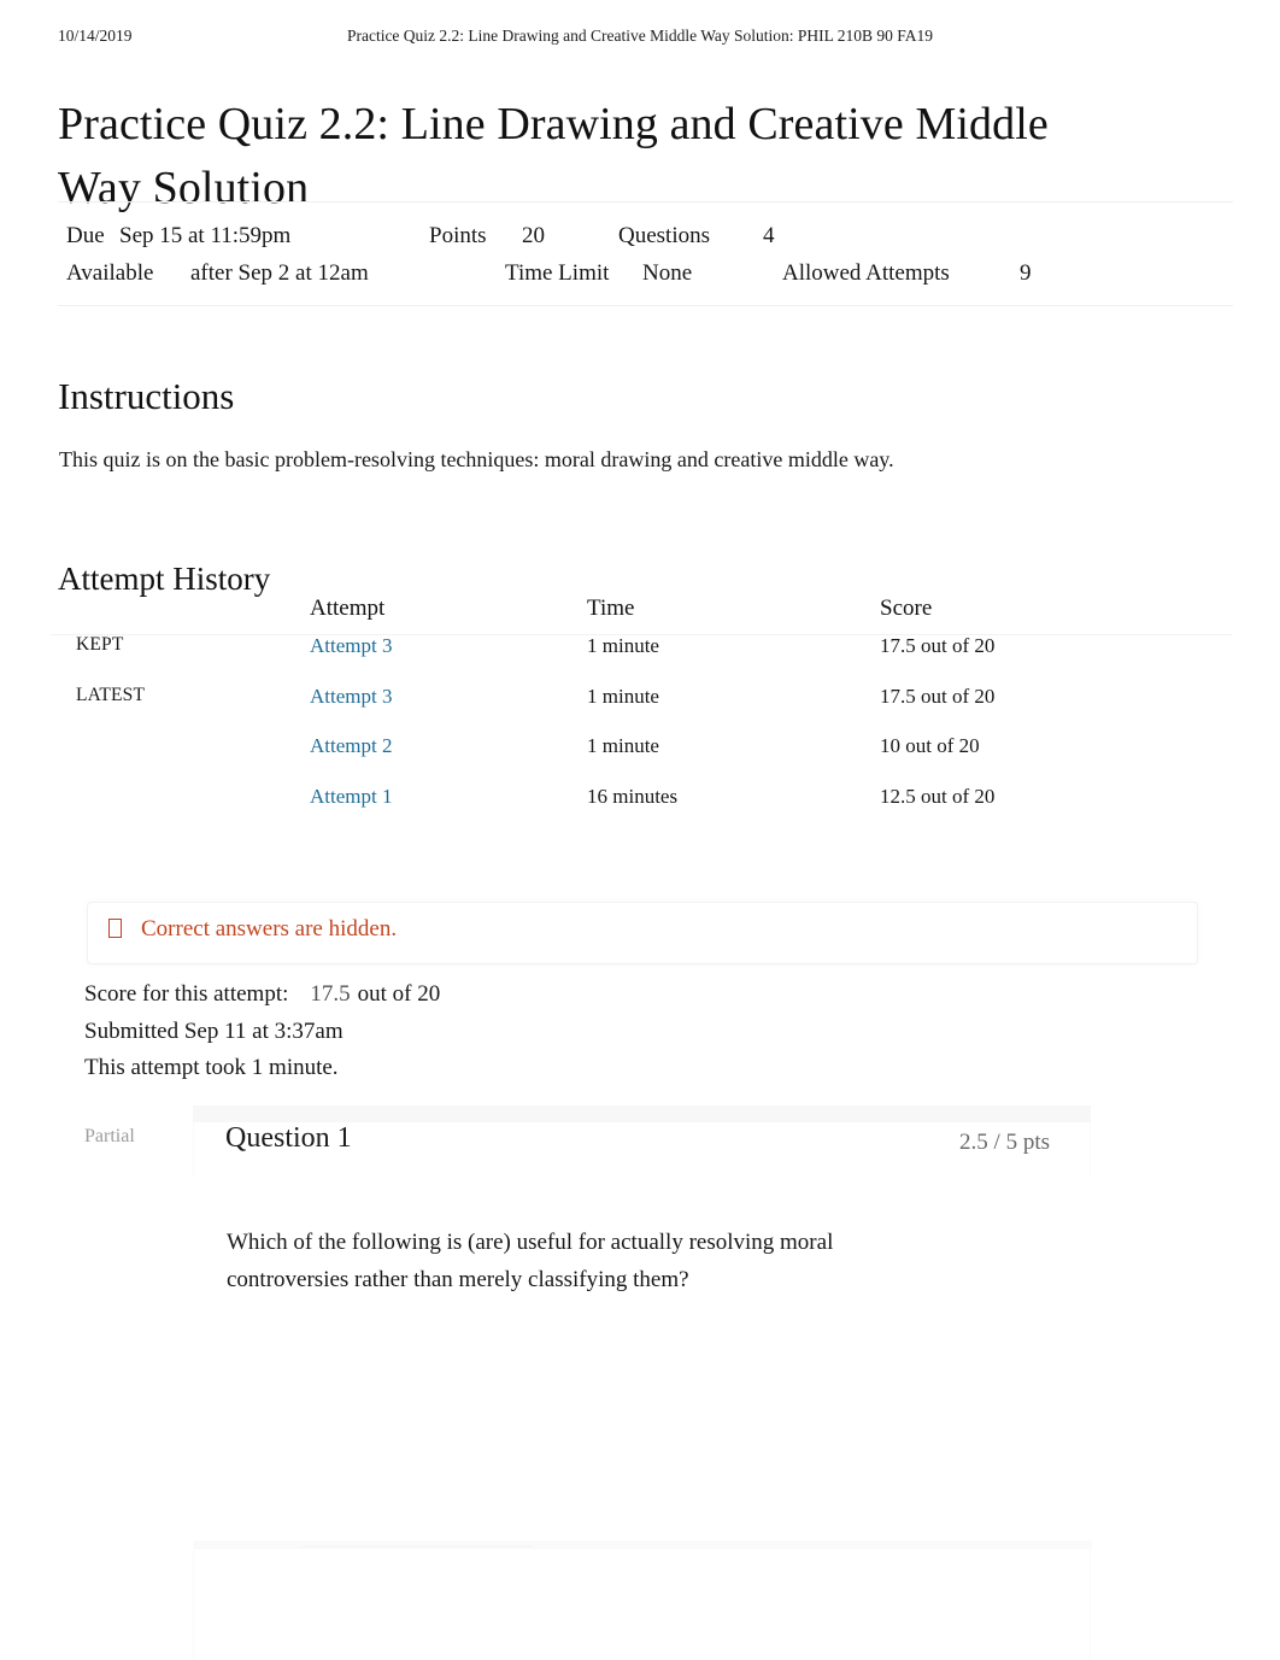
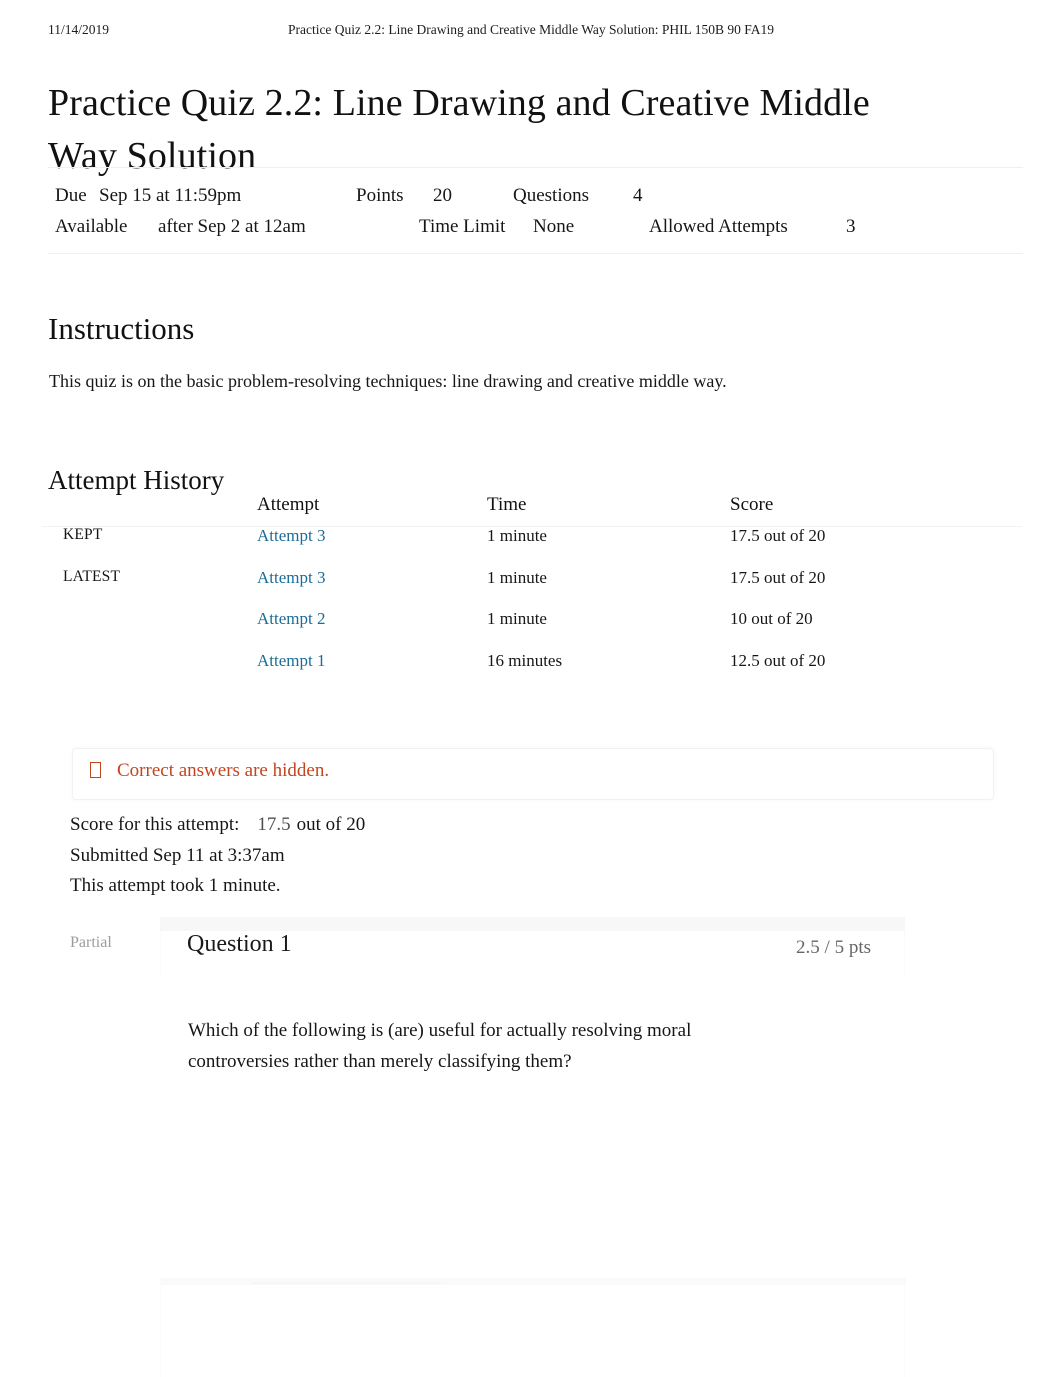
- 10/14/2019
+ 11/14/2019
- Practice Quiz 2.2: Line Drawing and Creative Middle Way Solution: PHIL 210B 90 FA19
+ Practice Quiz 2.2: Line Drawing and Creative Middle Way Solution: PHIL 150B 90 FA19
  Practice Quiz 2.2: Line Drawing and Creative Middle Way Solution
  Due
  Sep 15 at 11:59pm
  Points
  20
  Questions
  4
  Available
  after Sep 2 at 12am
  Time Limit
  None
  Allowed Attempts
- 9
+ 3
  Instructions
- This quiz is on the basic problem-resolving techniques: moral drawing and creative middle way.
+ This quiz is on the basic problem-resolving techniques: line drawing and creative middle way.
  Attempt History
  Attempt
  Time
  Score
  KEPT
  Attempt 3
  1 minute
  17.5 out of 20
  LATEST
  Attempt 3
  1 minute
  17.5 out of 20
  Attempt 2
  1 minute
  10 out of 20
  Attempt 1
  16 minutes
  12.5 out of 20
  Correct answers are hidden.
  Score for this attempt: 17.5 out of 20
  Submitted Sep 11 at 3:37am
  This attempt took 1 minute.
  Partial
  Question 1
  2.5 / 5 pts
  Which of the following is (are) useful for actually resolving moral controversies rather than merely classifying them?
